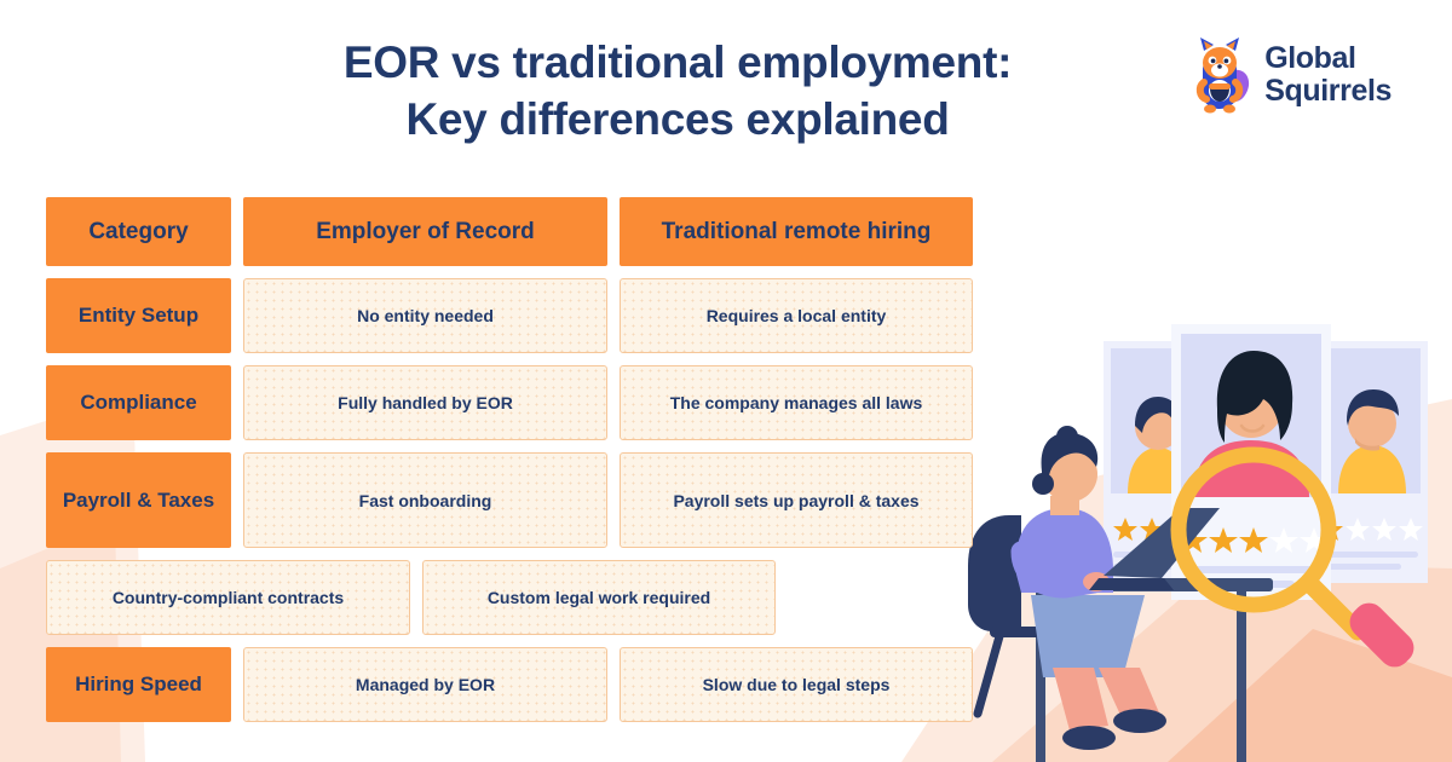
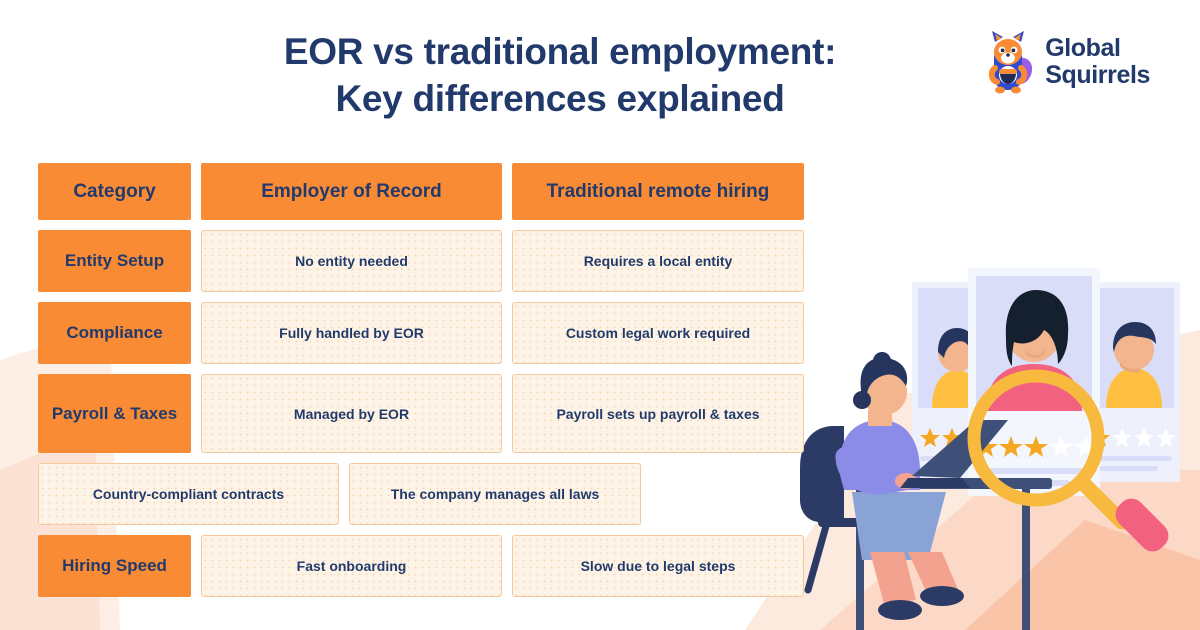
  EOR vs traditional employment:
  Key differences explained
  Global
  Squirrels
  Category
  Employer of Record
  Traditional remote hiring
  Entity Setup
  No entity needed
  Requires a local entity
  Compliance
  Fully handled by EOR
- The company manages all laws
+ Custom legal work required
  Payroll & Taxes
- Fast onboarding
+ Managed by EOR
  Payroll sets up payroll & taxes
  Country-compliant contracts
- Custom legal work required
+ The company manages all laws
  Hiring Speed
- Managed by EOR
+ Fast onboarding
  Slow due to legal steps
